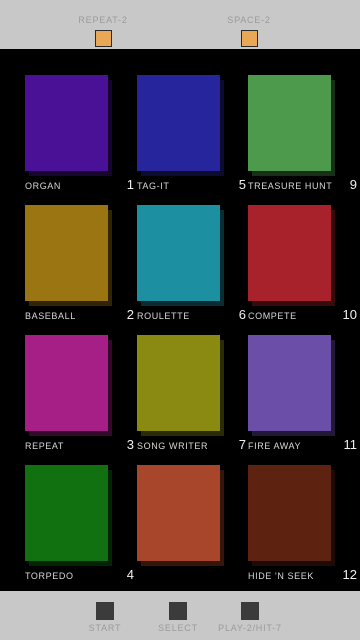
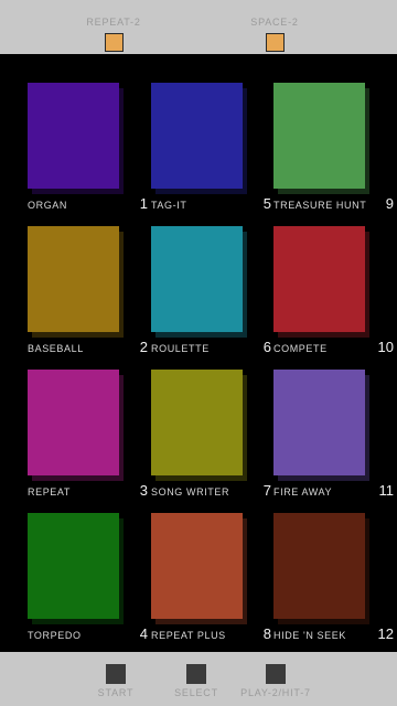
  REPEAT-2
  SPACE-2
  ORGAN
  1
  BASEBALL
  2
  REPEAT
  3
  TORPEDO
  4
  TAG-IT
  5
  ROULETTE
  6
  SONG WRITER
  7
+ REPEAT PLUS
+ 8
  TREASURE HUNT
  9
  COMPETE
  10
  FIRE AWAY
  11
  HIDE 'N SEEK
  12
  START
  SELECT
  PLAY-2/HIT-7
